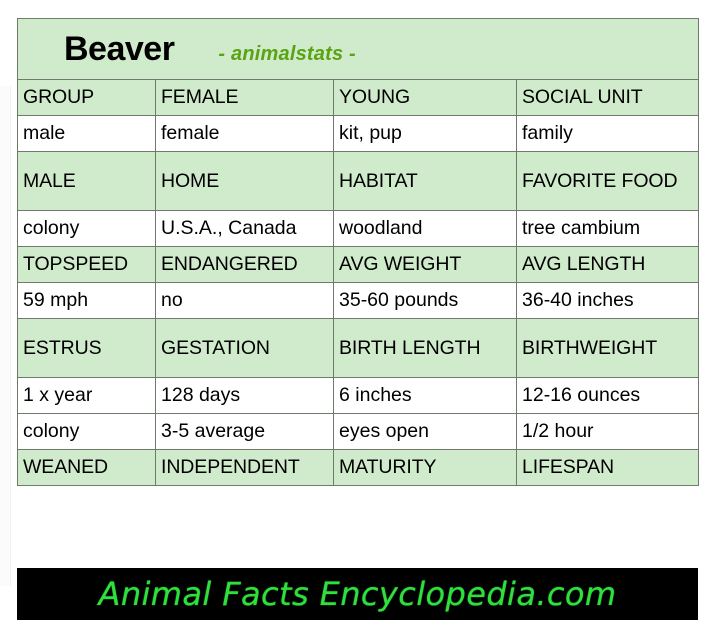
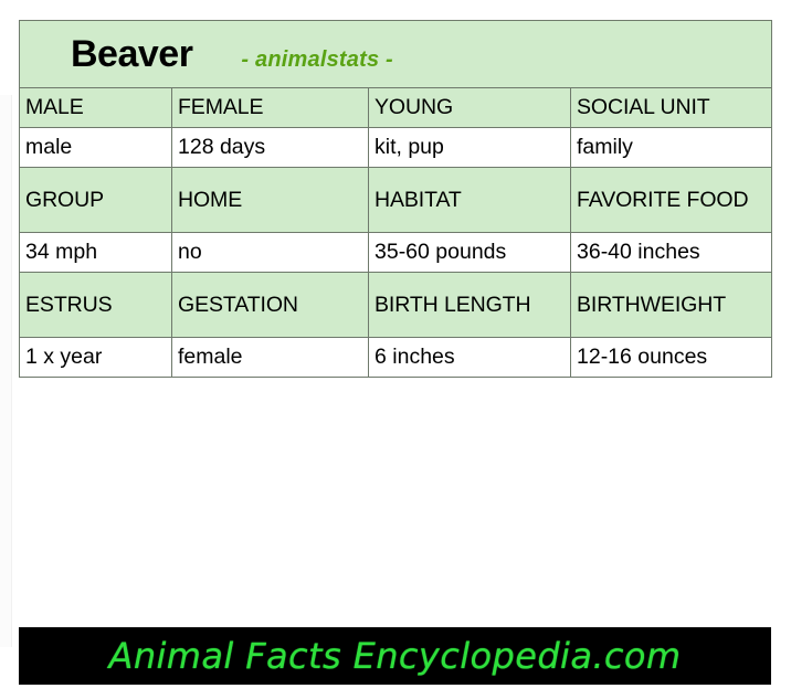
  Beaver - animalstats -
- GROUP	FEMALE	YOUNG	SOCIAL UNIT
+ MALE	FEMALE	YOUNG	SOCIAL UNIT
- male	female	kit, pup	family
+ male	128 days	kit, pup	family
- MALE	HOME	HABITAT	FAVORITE FOOD
+ GROUP	HOME	HABITAT	FAVORITE FOOD
- colony	U.S.A., Canada	woodland	tree cambium
- TOPSPEED	ENDANGERED	AVG WEIGHT	AVG LENGTH
- 59 mph	no	35-60 pounds	36-40 inches
+ 34 mph	no	35-60 pounds	36-40 inches
  ESTRUS	GESTATION	BIRTH LENGTH	BIRTHWEIGHT
- 1 x year	128 days	6 inches	12-16 ounces
+ 1 x year	female	6 inches	12-16 ounces
- colony	3-5 average	eyes open	1/2 hour
- WEANED	INDEPENDENT	MATURITY	LIFESPAN
  Animal Facts Encyclopedia.com
